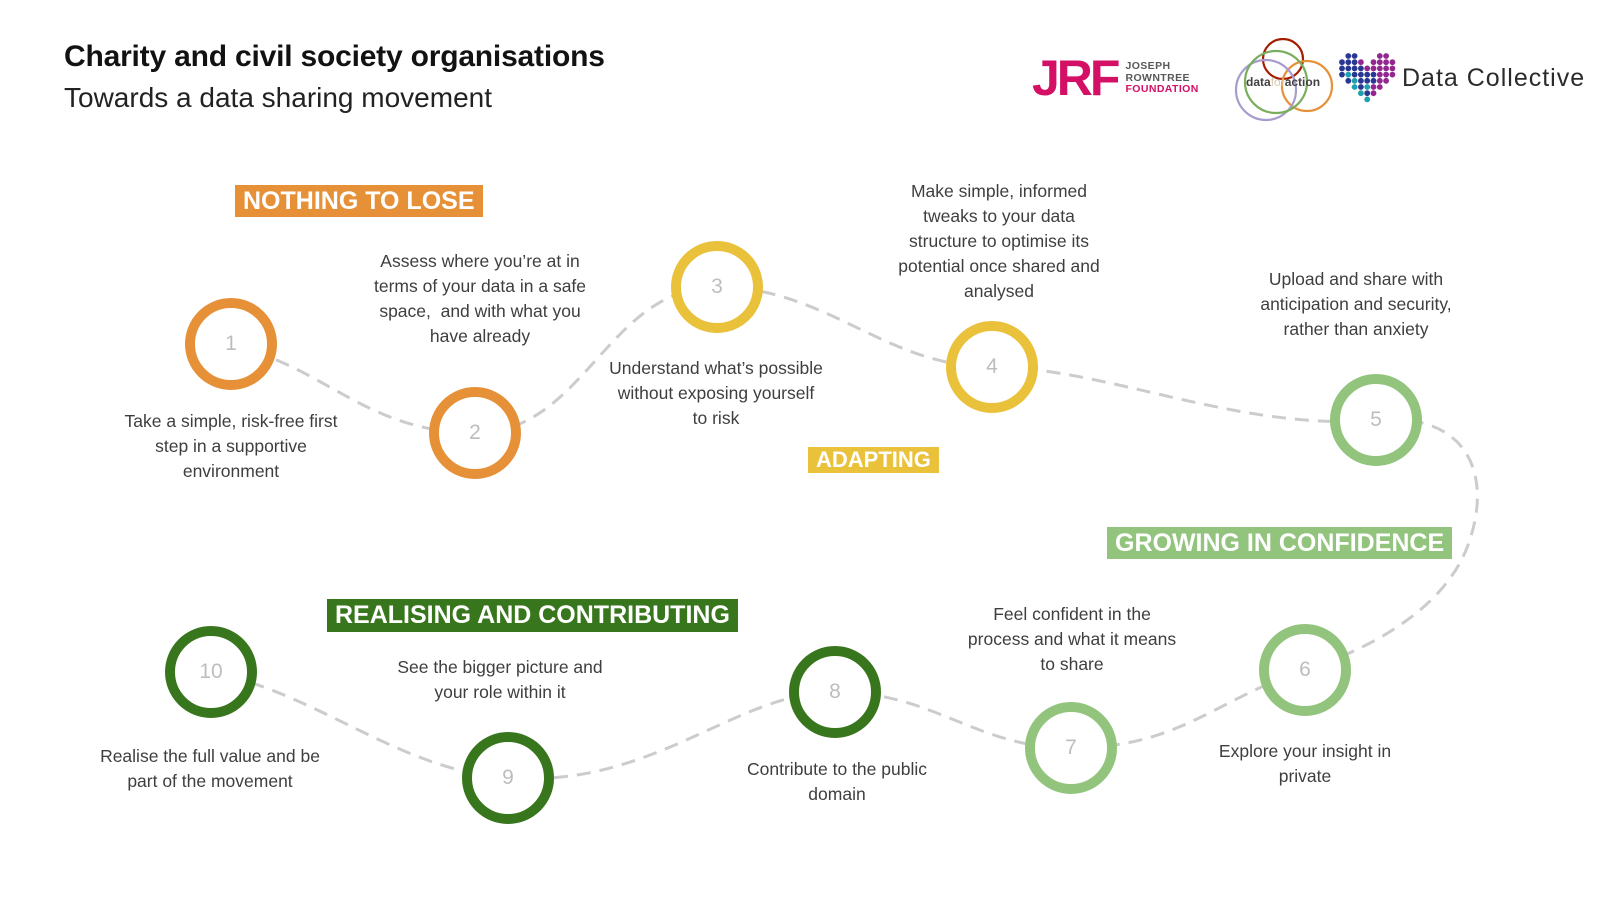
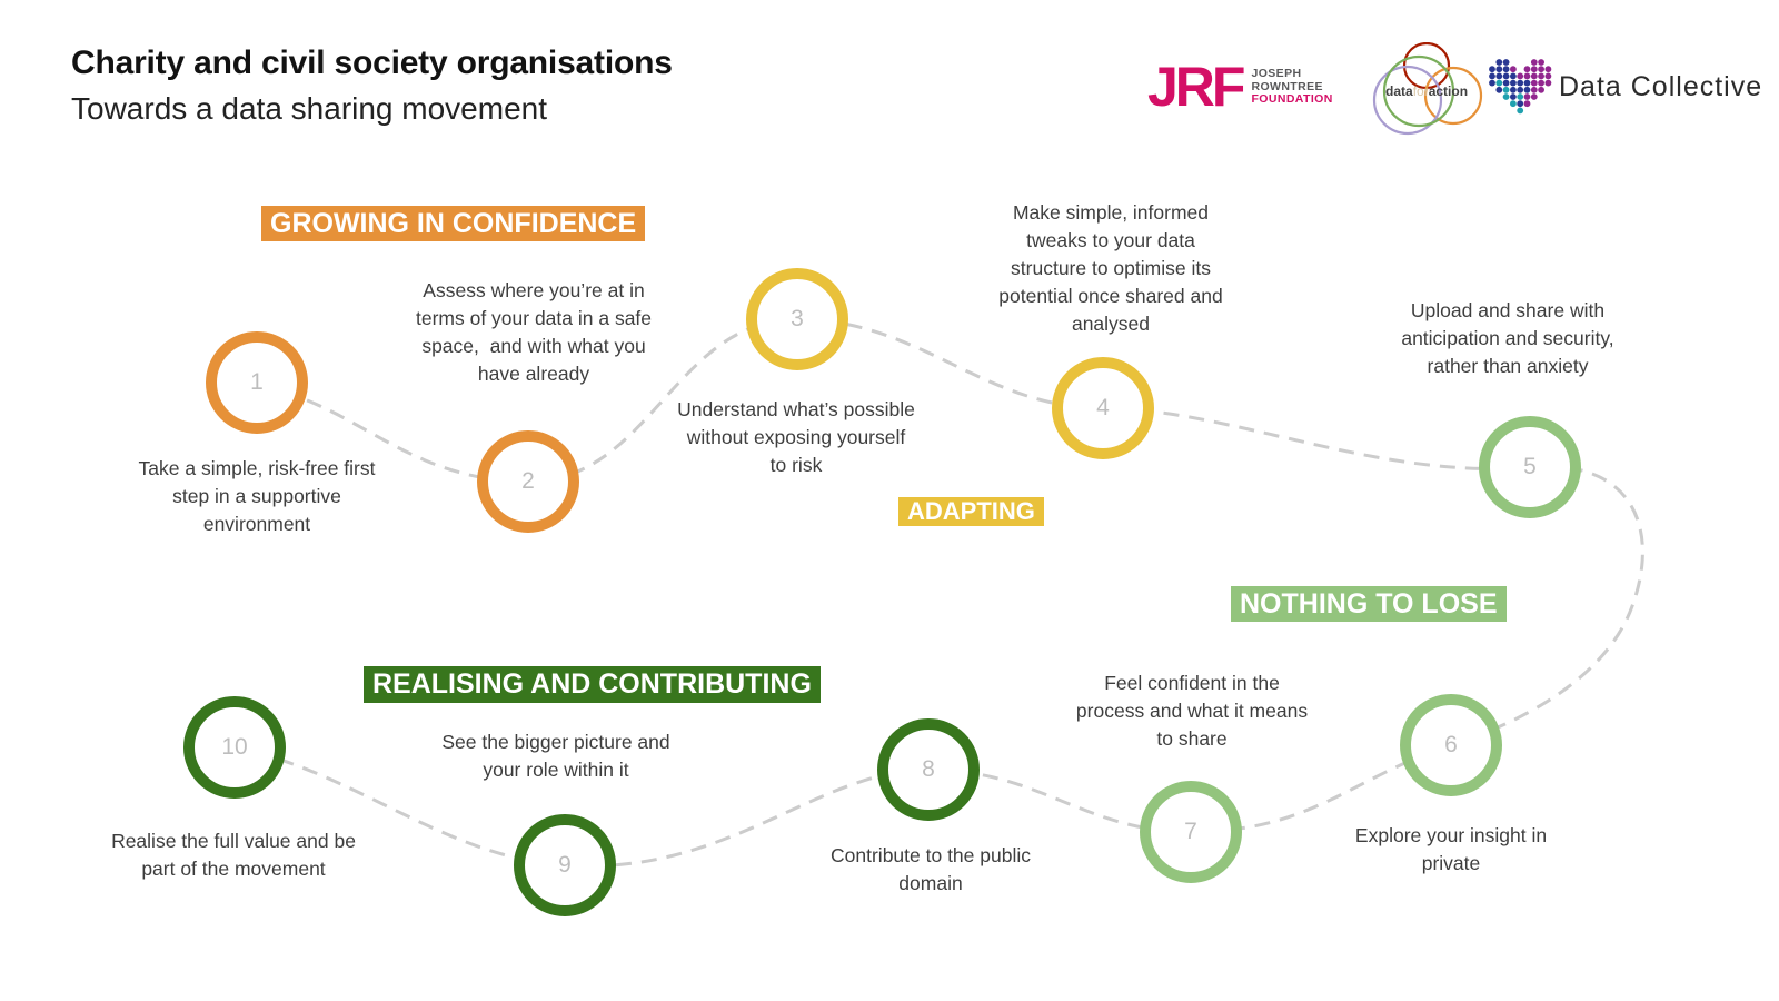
  Charity and civil society organisations
  Towards a data sharing movement
  JRF
  JOSEPH
  ROWNTREE
  FOUNDATION
  dataforaction
  Data Collective
- NOTHING TO LOSE
+ GROWING IN CONFIDENCE
  ADAPTING
- GROWING IN CONFIDENCE
+ NOTHING TO LOSE
  REALISING AND CONTRIBUTING
  1
  2
  3
  4
  5
  6
  7
  8
  9
  10
  Take a simple, risk-free first
  step in a supportive
  environment
  Assess where you’re at in
  terms of your data in a safe
  space, and with what you
  have already
  Understand what’s possible
  without exposing yourself
  to risk
  Make simple, informed
  tweaks to your data
  structure to optimise its
  potential once shared and
  analysed
  Upload and share with
  anticipation and security,
  rather than anxiety
  Explore your insight in
  private
  Feel confident in the
  process and what it means
  to share
  Contribute to the public
  domain
  See the bigger picture and
  your role within it
  Realise the full value and be
  part of the movement
